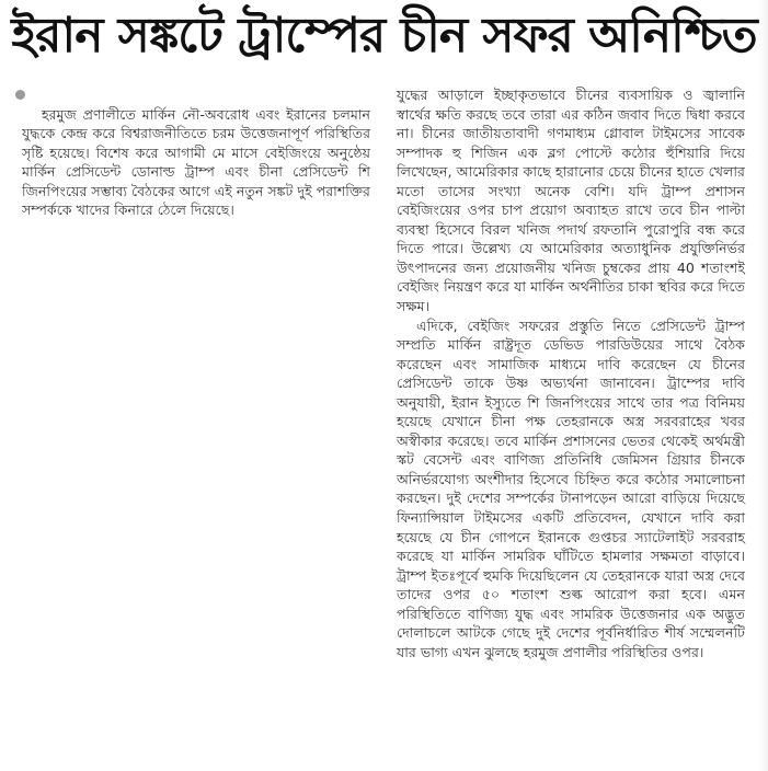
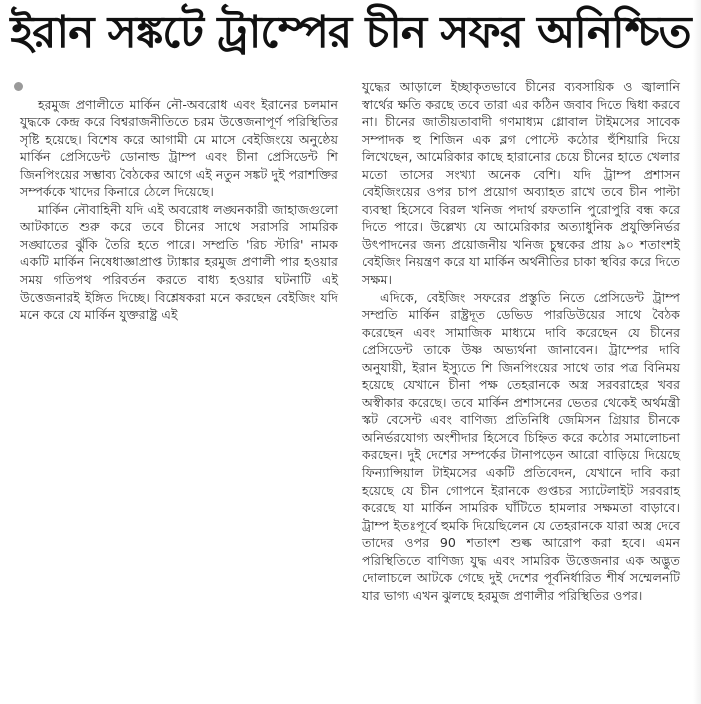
  ইরান সঙ্কটে ট্রাম্পের চীন সফর অনিশ্চিত
  হরমুজ প্রণালীতে মার্কিন নৌ-অবরোধ এবং ইরানের চলমান যুদ্ধকে কেন্দ্র করে বিশ্বরাজনীতিতে চরম উত্তেজনাপূর্ণ পরিস্থিতির সৃষ্টি হয়েছে। বিশেষ করে আগামী মে মাসে বেইজিংয়ে অনুষ্ঠেয় মার্কিন প্রেসিডেন্ট ডোনাল্ড ট্রাম্প এবং চীনা প্রেসিডেন্ট শি জিনপিংয়ের সম্ভাব্য বৈঠকের আগে এই নতুন সঙ্কট দুই পরাশক্তির সম্পর্ককে খাদের কিনারে ঠেলে দিয়েছে।
+ মার্কিন নৌবাহিনী যদি এই অবরোধ লঙ্ঘনকারী জাহাজগুলো আটকাতে শুরু করে তবে চীনের সাথে সরাসরি সামরিক সঙ্ঘাতের ঝুঁকি তৈরি হতে পারে। সম্প্রতি 'রিচ স্টারি' নামক একটি মার্কিন নিষেধাজ্ঞাপ্রাপ্ত ট্যাঙ্কার হরমুজ প্রণালী পার হওয়ার সময় গতিপথ পরিবর্তন করতে বাধ্য হওয়ার ঘটনাটি এই উত্তেজনারই ইঙ্গিত দিচ্ছে। বিশ্লেষকরা মনে করছেন বেইজিং যদি মনে করে যে মার্কিন যুক্তরাষ্ট্র এই
- যুদ্ধের আড়ালে ইচ্ছাকৃতভাবে চীনের ব্যবসায়িক ও জ্বালানি স্বার্থের ক্ষতি করছে তবে তারা এর কঠিন জবাব দিতে দ্বিধা করবে না। চীনের জাতীয়তাবাদী গণমাধ্যম গ্লোবাল টাইমসের সাবেক সম্পাদক হু শিজিন এক ব্লগ পোস্টে কঠোর হুঁশিয়ারি দিয়ে লিখেছেন, আমেরিকার কাছে হারানোর চেয়ে চীনের হাতে খেলার মতো তাসের সংখ্যা অনেক বেশি। যদি ট্রাম্প প্রশাসন বেইজিংয়ের ওপর চাপ প্রয়োগ অব্যাহত রাখে তবে চীন পাল্টা ব্যবস্থা হিসেবে বিরল খনিজ পদার্থ রফতানি পুরোপুরি বন্ধ করে দিতে পারে। উল্লেখ্য যে আমেরিকার অত্যাধুনিক প্রযুক্তিনির্ভর উৎপাদনের জন্য প্রয়োজনীয় খনিজ চুম্বকের প্রায় 40 শতাংশই বেইজিং নিয়ন্ত্রণ করে যা মার্কিন অর্থনীতির চাকা স্থবির করে দিতে সক্ষম।
+ যুদ্ধের আড়ালে ইচ্ছাকৃতভাবে চীনের ব্যবসায়িক ও জ্বালানি স্বার্থের ক্ষতি করছে তবে তারা এর কঠিন জবাব দিতে দ্বিধা করবে না। চীনের জাতীয়তাবাদী গণমাধ্যম গ্লোবাল টাইমসের সাবেক সম্পাদক হু শিজিন এক ব্লগ পোস্টে কঠোর হুঁশিয়ারি দিয়ে লিখেছেন, আমেরিকার কাছে হারানোর চেয়ে চীনের হাতে খেলার মতো তাসের সংখ্যা অনেক বেশি। যদি ট্রাম্প প্রশাসন বেইজিংয়ের ওপর চাপ প্রয়োগ অব্যাহত রাখে তবে চীন পাল্টা ব্যবস্থা হিসেবে বিরল খনিজ পদার্থ রফতানি পুরোপুরি বন্ধ করে দিতে পারে। উল্লেখ্য যে আমেরিকার অত্যাধুনিক প্রযুক্তিনির্ভর উৎপাদনের জন্য প্রয়োজনীয় খনিজ চুম্বকের প্রায় ৯০ শতাংশই বেইজিং নিয়ন্ত্রণ করে যা মার্কিন অর্থনীতির চাকা স্থবির করে দিতে সক্ষম।
- এদিকে, বেইজিং সফরের প্রস্তুতি নিতে প্রেসিডেন্ট ট্রাম্প সম্প্রতি মার্কিন রাষ্ট্রদূত ডেভিড পারডিউয়ের সাথে বৈঠক করেছেন এবং সামাজিক মাধ্যমে দাবি করেছেন যে চীনের প্রেসিডেন্ট তাকে উষ্ণ অভ্যর্থনা জানাবেন। ট্রাম্পের দাবি অনুযায়ী, ইরান ইস্যুতে শি জিনপিংয়ের সাথে তার পত্র বিনিময় হয়েছে যেখানে চীনা পক্ষ তেহরানকে অস্ত্র সরবরাহের খবর অস্বীকার করেছে। তবে মার্কিন প্রশাসনের ভেতর থেকেই অর্থমন্ত্রী স্কট বেসেন্ট এবং বাণিজ্য প্রতিনিধি জেমিসন গ্রিয়ার চীনকে অনির্ভরযোগ্য অংশীদার হিসেবে চিহ্নিত করে কঠোর সমালোচনা করছেন। দুই দেশের সম্পর্কের টানাপড়েন আরো বাড়িয়ে দিয়েছে ফিন্যান্সিয়াল টাইমসের একটি প্রতিবেদন, যেখানে দাবি করা হয়েছে যে চীন গোপনে ইরানকে গুপ্তচর স্যাটেলাইট সরবরাহ করেছে যা মার্কিন সামরিক ঘাঁটিতে হামলার সক্ষমতা বাড়াবে। ট্রাম্প ইতঃপূর্বে হুমকি দিয়েছিলেন যে তেহরানকে যারা অস্ত্র দেবে তাদের ওপর ৫০ শতাংশ শুল্ক আরোপ করা হবে। এমন পরিস্থিতিতে বাণিজ্য যুদ্ধ এবং সামরিক উত্তেজনার এক অদ্ভুত দোলাচলে আটকে গেছে দুই দেশের পূর্বনির্ধারিত শীর্ষ সম্মেলনটি যার ভাগ্য এখন ঝুলছে হরমুজ প্রণালীর পরিস্থিতির ওপর।
+ এদিকে, বেইজিং সফরের প্রস্তুতি নিতে প্রেসিডেন্ট ট্রাম্প সম্প্রতি মার্কিন রাষ্ট্রদূত ডেভিড পারডিউয়ের সাথে বৈঠক করেছেন এবং সামাজিক মাধ্যমে দাবি করেছেন যে চীনের প্রেসিডেন্ট তাকে উষ্ণ অভ্যর্থনা জানাবেন। ট্রাম্পের দাবি অনুযায়ী, ইরান ইস্যুতে শি জিনপিংয়ের সাথে তার পত্র বিনিময় হয়েছে যেখানে চীনা পক্ষ তেহরানকে অস্ত্র সরবরাহের খবর অস্বীকার করেছে। তবে মার্কিন প্রশাসনের ভেতর থেকেই অর্থমন্ত্রী স্কট বেসেন্ট এবং বাণিজ্য প্রতিনিধি জেমিসন গ্রিয়ার চীনকে অনির্ভরযোগ্য অংশীদার হিসেবে চিহ্নিত করে কঠোর সমালোচনা করছেন। দুই দেশের সম্পর্কের টানাপড়েন আরো বাড়িয়ে দিয়েছে ফিন্যান্সিয়াল টাইমসের একটি প্রতিবেদন, যেখানে দাবি করা হয়েছে যে চীন গোপনে ইরানকে গুপ্তচর স্যাটেলাইট সরবরাহ করেছে যা মার্কিন সামরিক ঘাঁটিতে হামলার সক্ষমতা বাড়াবে। ট্রাম্প ইতঃপূর্বে হুমকি দিয়েছিলেন যে তেহরানকে যারা অস্ত্র দেবে তাদের ওপর 90 শতাংশ শুল্ক আরোপ করা হবে। এমন পরিস্থিতিতে বাণিজ্য যুদ্ধ এবং সামরিক উত্তেজনার এক অদ্ভুত দোলাচলে আটকে গেছে দুই দেশের পূর্বনির্ধারিত শীর্ষ সম্মেলনটি যার ভাগ্য এখন ঝুলছে হরমুজ প্রণালীর পরিস্থিতির ওপর।
